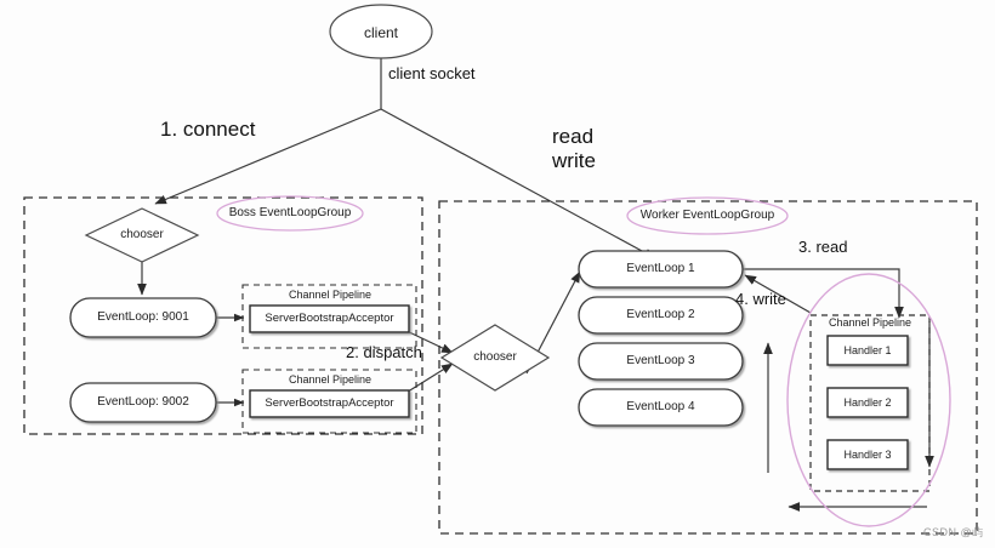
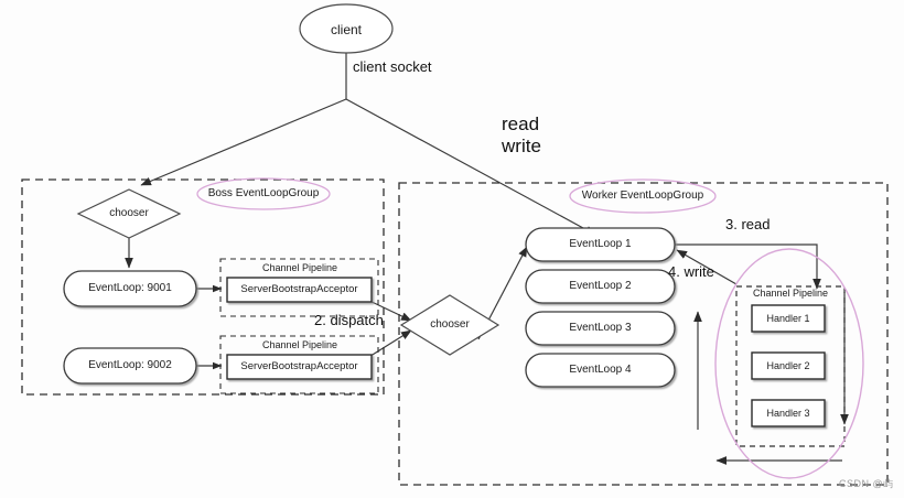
  client
  client socket
- 1. connect
  read
  write
  2. dispatch
  3. read
  4. write
  Boss EventLoopGroup
  chooser
  EventLoop: 9001
  EventLoop: 9002
  Channel Pipeline
  ServerBootstrapAcceptor
  Channel Pipeline
  ServerBootstrapAcceptor
  Worker EventLoopGroup
  chooser
  EventLoop 1
  EventLoop 2
  EventLoop 3
  EventLoop 4
  Channel Pipeline
  Handler 1
  Handler 2
  Handler 3
  CSDN @屿
